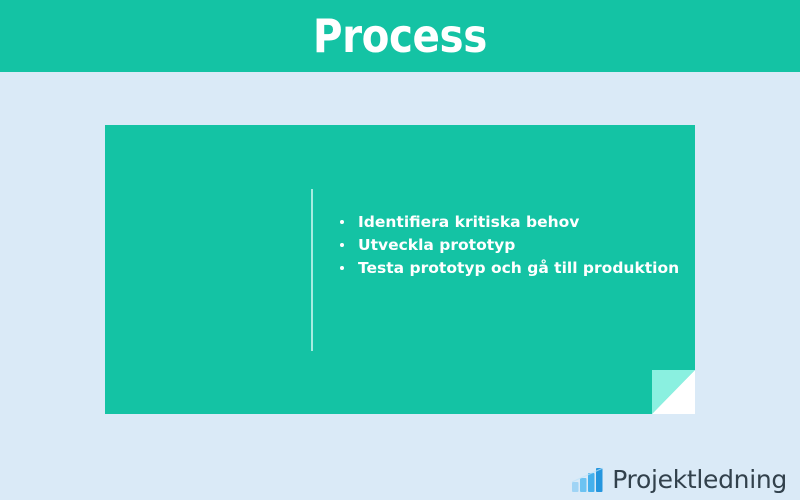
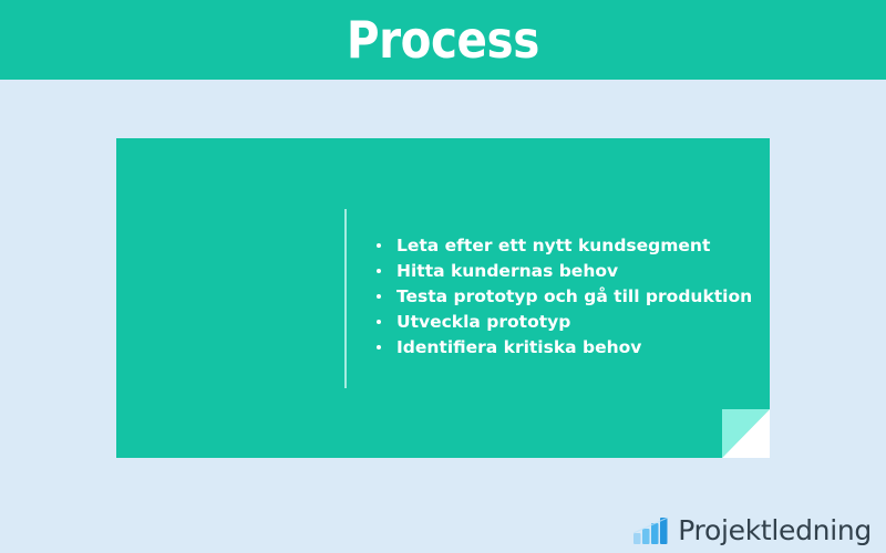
  Process
+ Leta efter ett nytt kundsegment
+ Hitta kundernas behov
- Identifiera kritiska behov
+ Testa prototyp och gå till produktion
  Utveckla prototyp
- Testa prototyp och gå till produktion
+ Identifiera kritiska behov
  Projektledning
